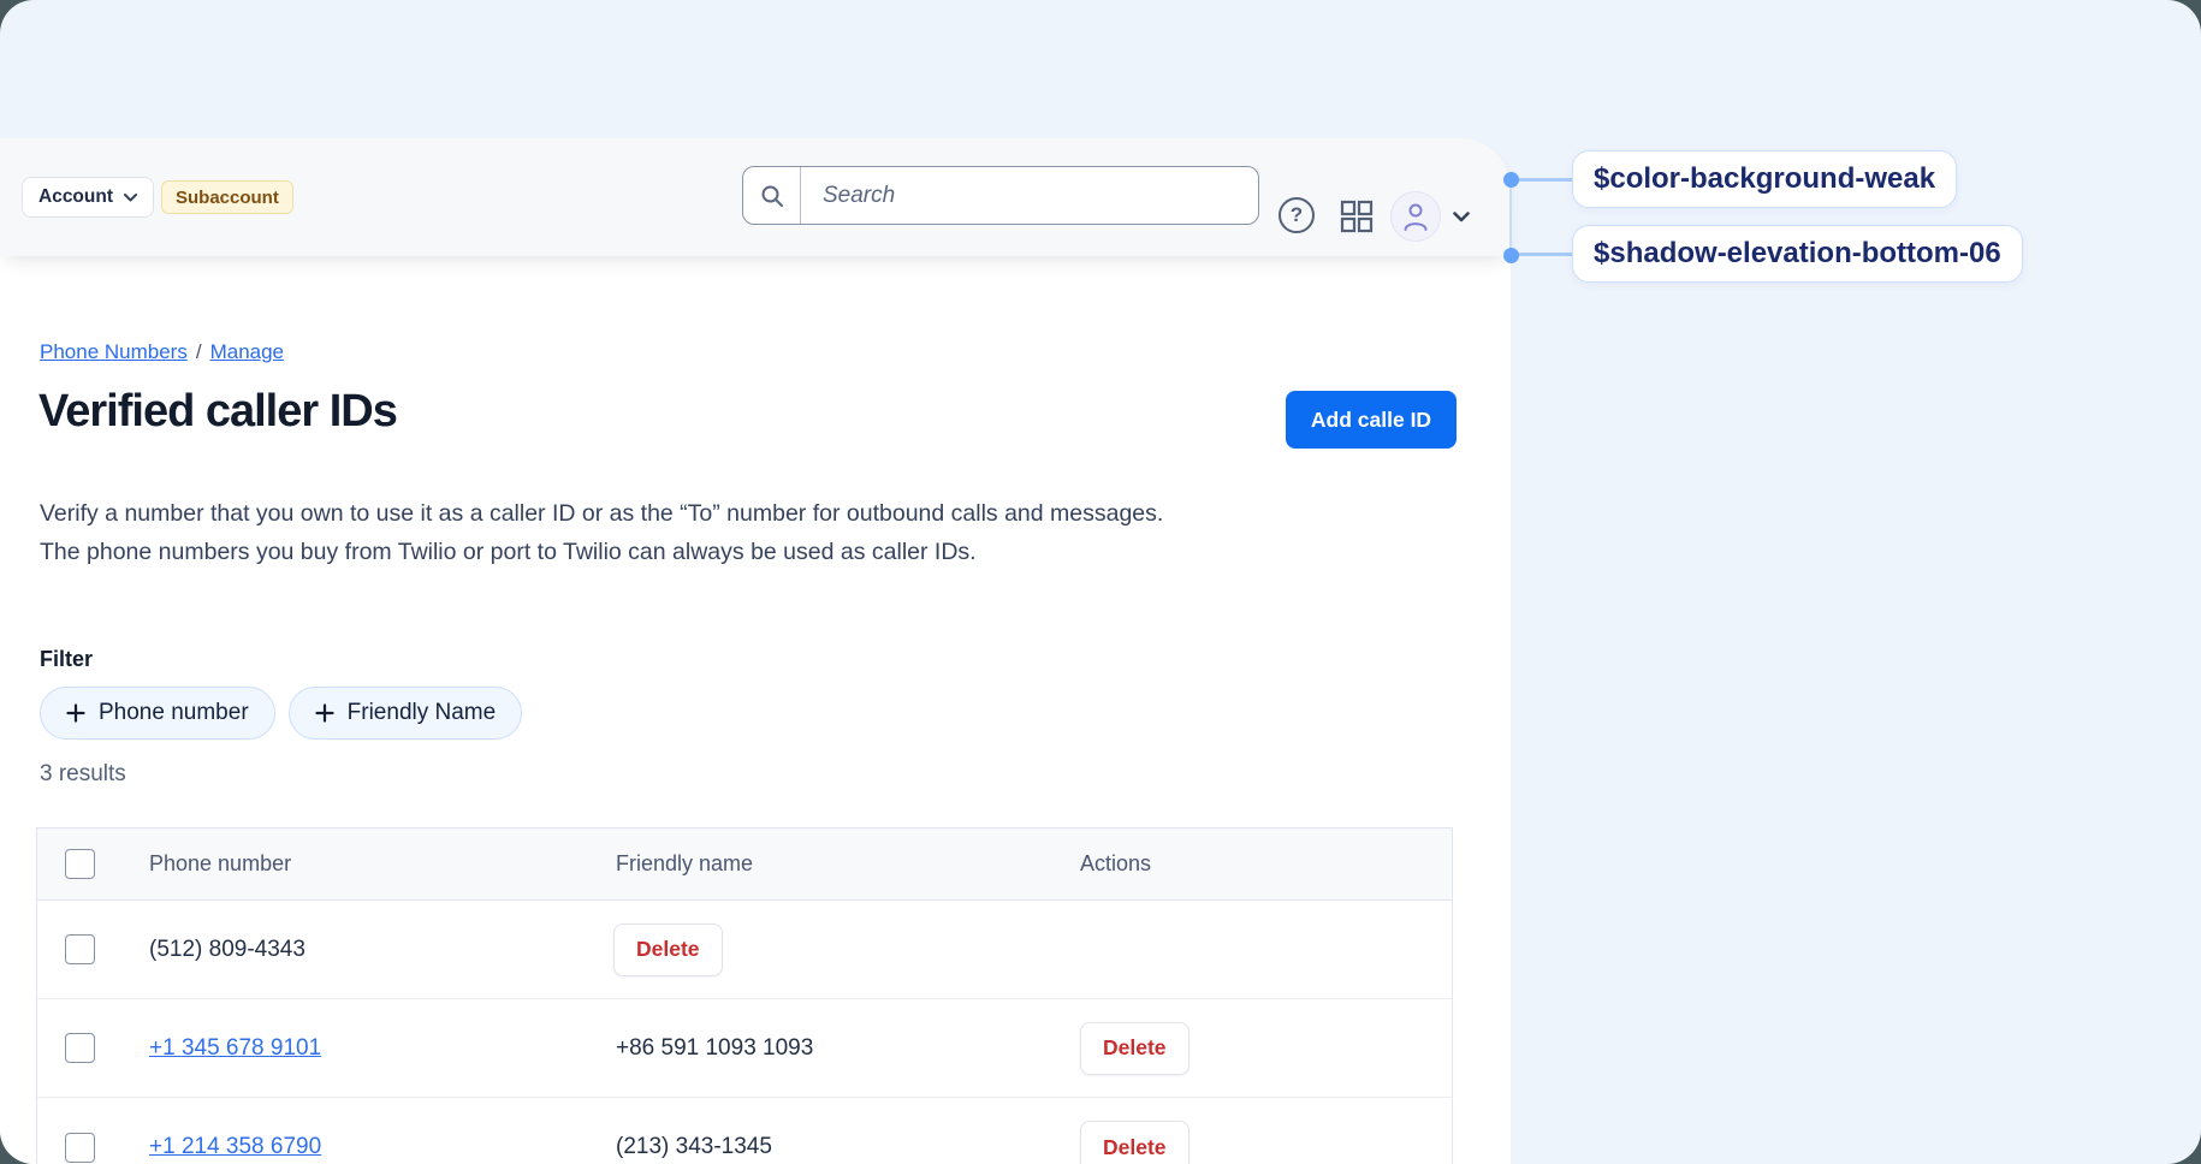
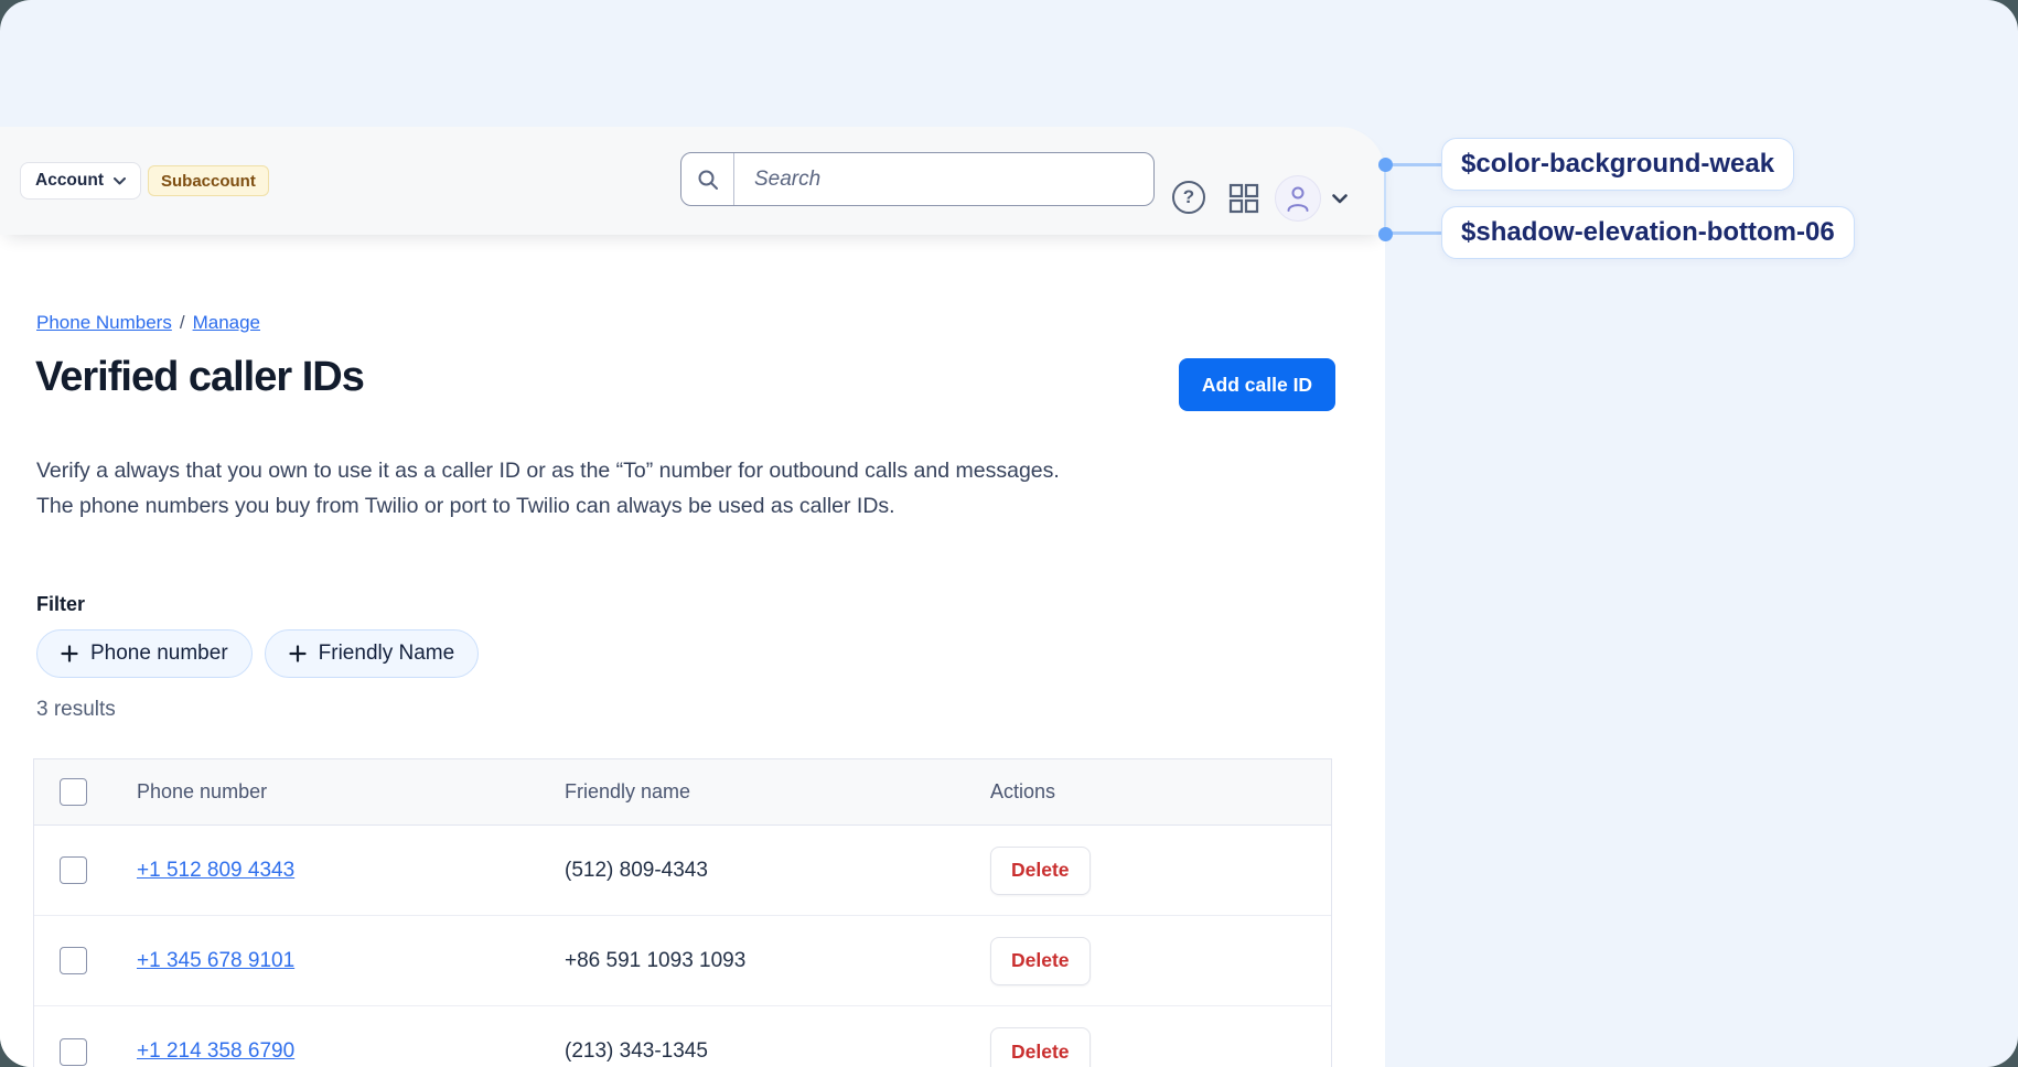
  Account
  Subaccount
  Search
  ?
  $color-background-weak
  $shadow-elevation-bottom-06
  Phone Numbers / Manage
  Verified caller IDs
  Add calle ID
- Verify a number that you own to use it as a caller ID or as the “To” number for outbound calls and messages.
+ Verify a always that you own to use it as a caller ID or as the “To” number for outbound calls and messages.
  The phone numbers you buy from Twilio or port to Twilio can always be used as caller IDs.
  Filter
  Phone number
  Friendly Name
  3 results
  Phone number
  Friendly name
  Actions
+ +1 512 809 4343
  (512) 809-4343
  Delete
  +1 345 678 9101
  +86 591 1093 1093
  Delete
  +1 214 358 6790
  (213) 343-1345
  Delete
